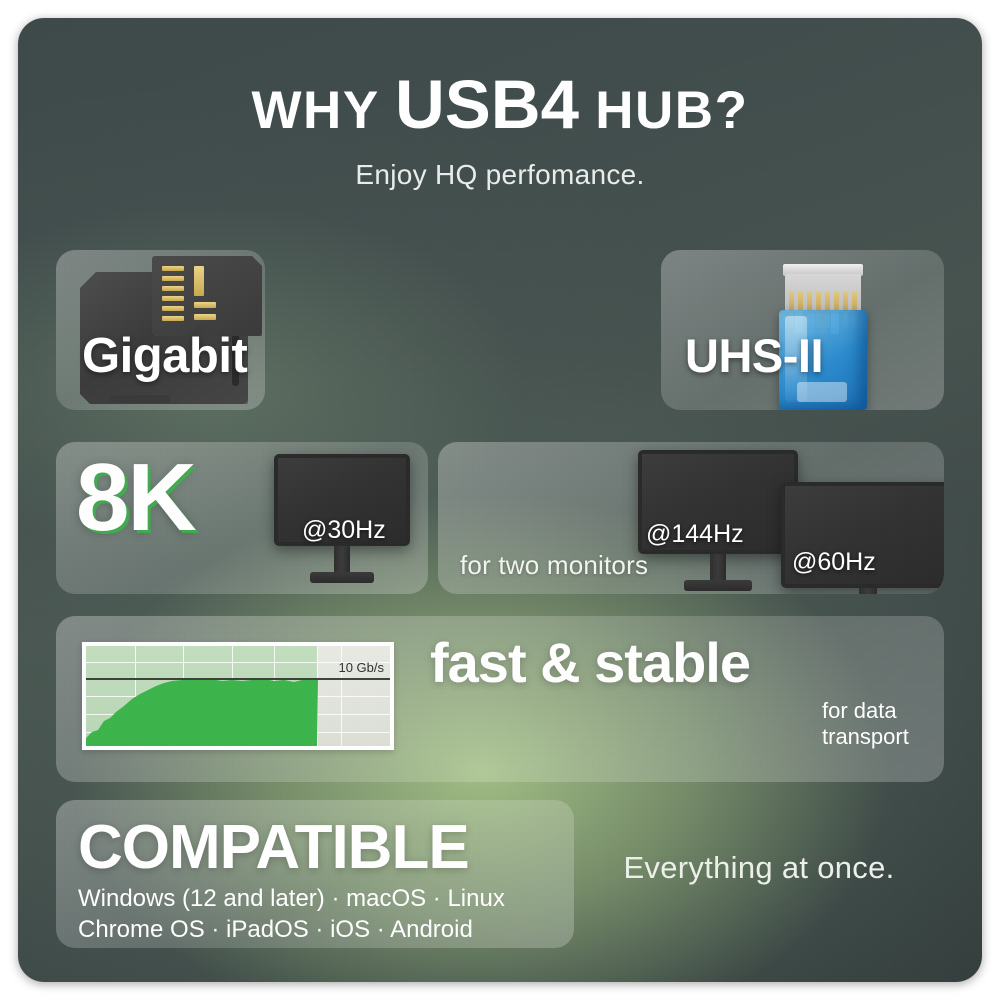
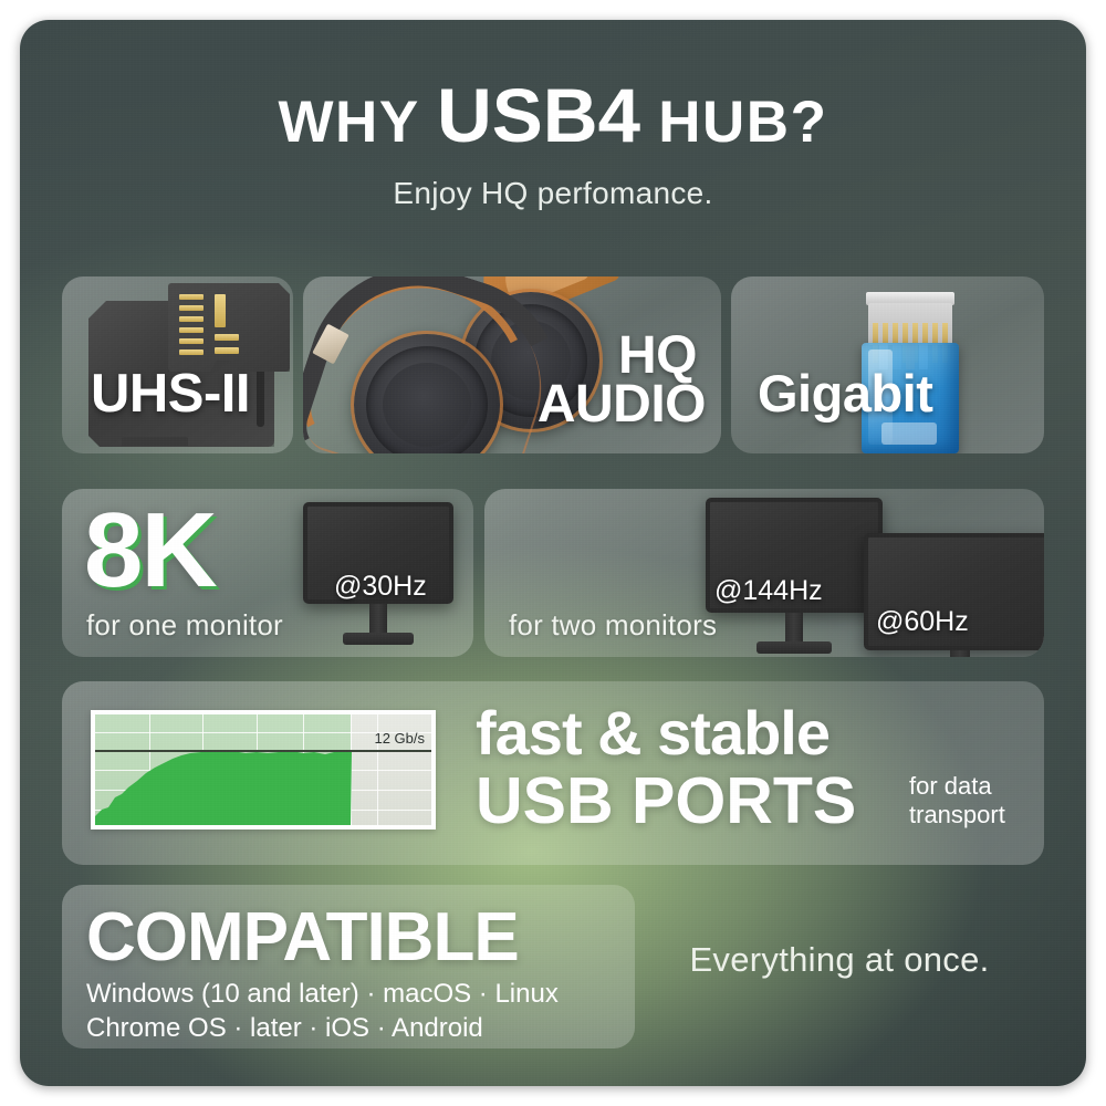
  WHY USB4 HUB?
  Enjoy HQ perfomance.
- Gigabit
+ UHS-II
+ HQ
+ AUDIO
- UHS-II
+ Gigabit
  @30Hz
  8K
+ for one monitor
  @144Hz
  @60Hz
  for two monitors
- 10 Gb/s
+ 12 Gb/s
  fast & stable
+ USB PORTS
  for data
  transport
  COMPATIBLE
- Windows (12 and later) · macOS · Linux
+ Windows (10 and later) · macOS · Linux
- Chrome OS · iPadOS · iOS · Android
+ Chrome OS · later · iOS · Android
  Everything at once.
